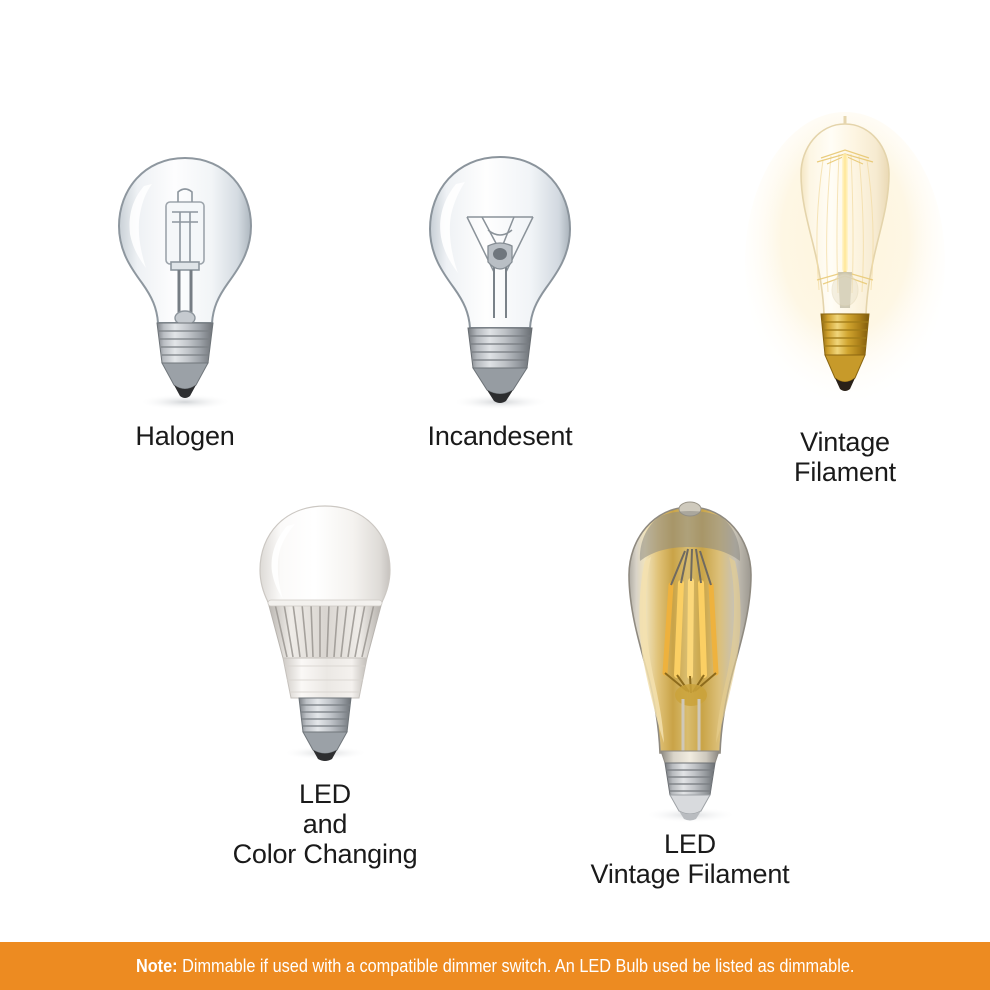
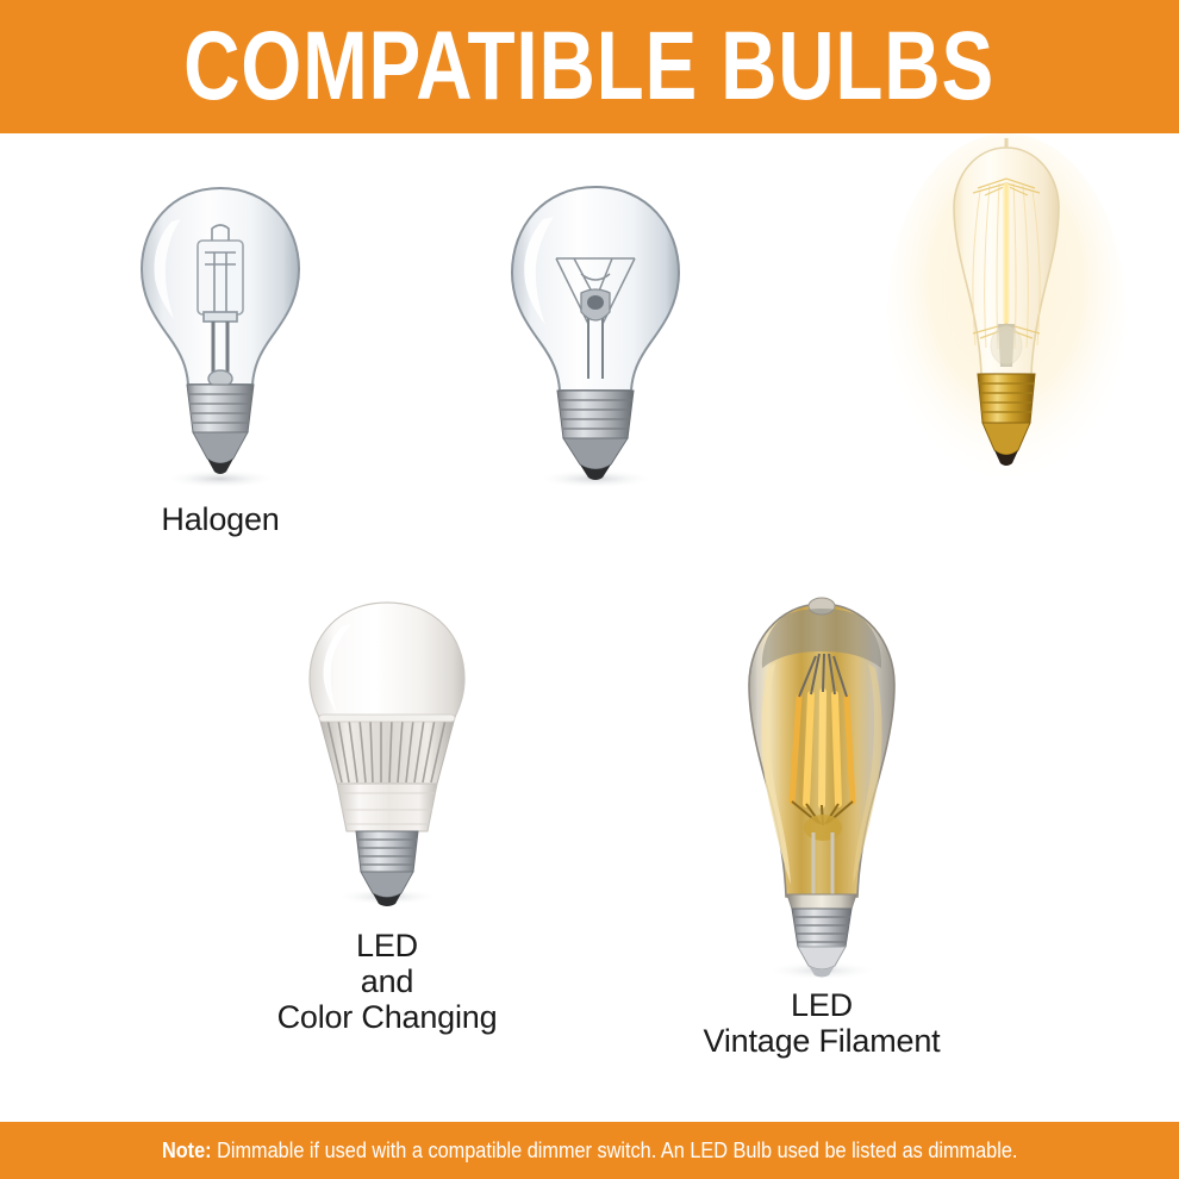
+ COMPATIBLE BULBS
  Halogen
- Incandesent
- Vintage
- Filament
  LED
  and
  Color Changing
  LED
  Vintage Filament
  Note: Dimmable if used with a compatible dimmer switch. An LED Bulb used be listed as dimmable.
